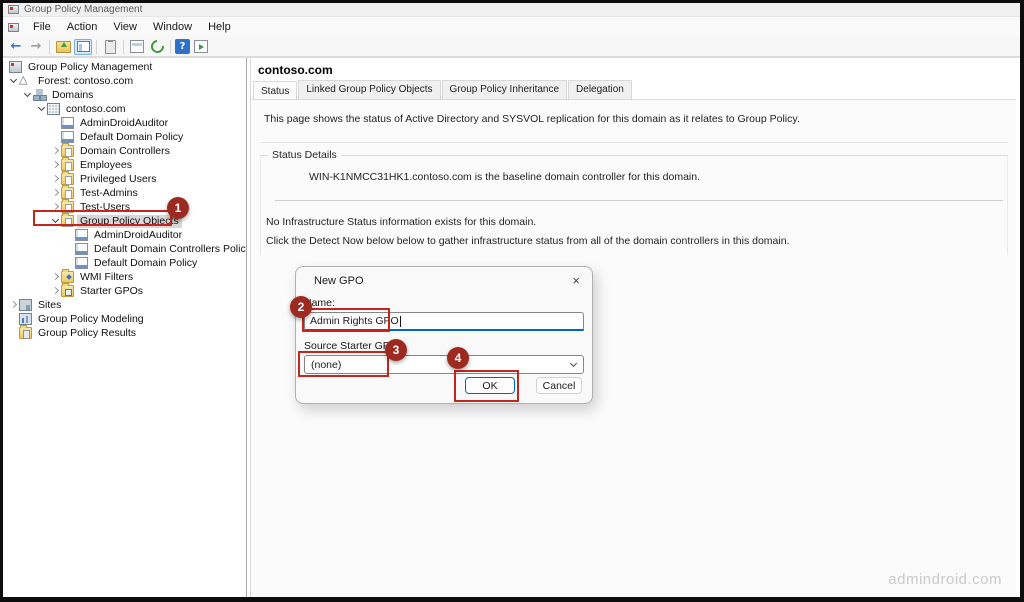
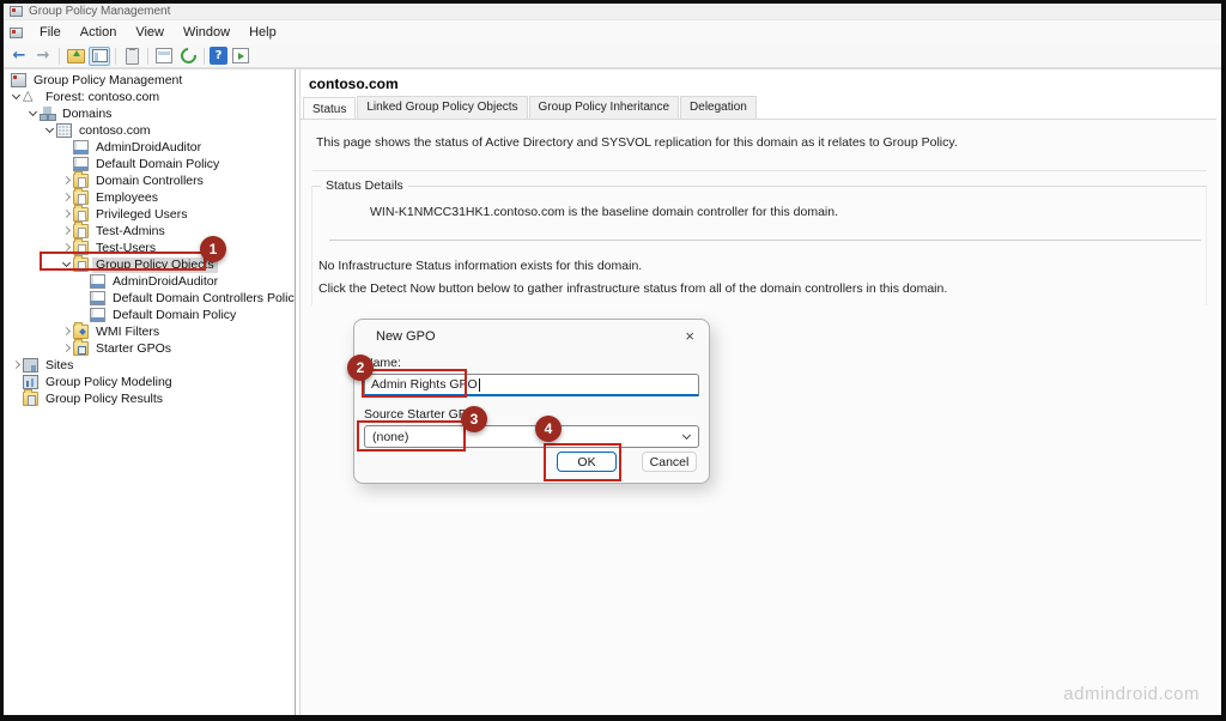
  Group Policy Management
  File
  Action
  View
  Window
  Help
  Group Policy Management
  Forest: contoso.com
  Domains
  contoso.com
  AdminDroidAuditor
  Default Domain Policy
  Domain Controllers
  Employees
  Privileged Users
  Test-Admins
  Test-Users
  Group Policy Objects
  AdminDroidAuditor
  Default Domain Controllers Polic
  Default Domain Policy
  WMI Filters
  Starter GPOs
  Sites
  Group Policy Modeling
  Group Policy Results
  contoso.com
  Status
  Linked Group Policy Objects
  Group Policy Inheritance
  Delegation
  This page shows the status of Active Directory and SYSVOL replication for this domain as it relates to Group Policy.
  Status Details
  WIN-K1NMCC31HK1.contoso.com is the baseline domain controller for this domain.
  No Infrastructure Status information exists for this domain.
- Click the Detect Now below below to gather infrastructure status from all of the domain controllers in this domain.
+ Click the Detect Now button below to gather infrastructure status from all of the domain controllers in this domain.
  New GPO
  ×
  ame:
  Admin Rights GPO
  Source Starter G
  (none)
  OK
  Cancel
  1
  2
  3
  4
  admindroid.com
